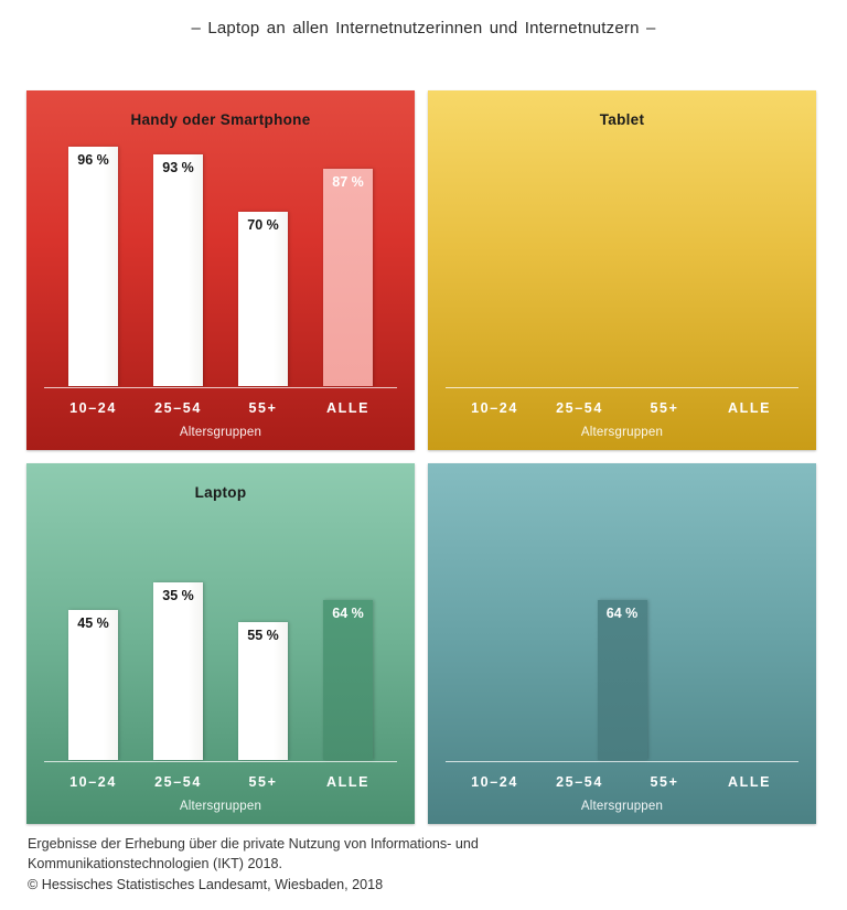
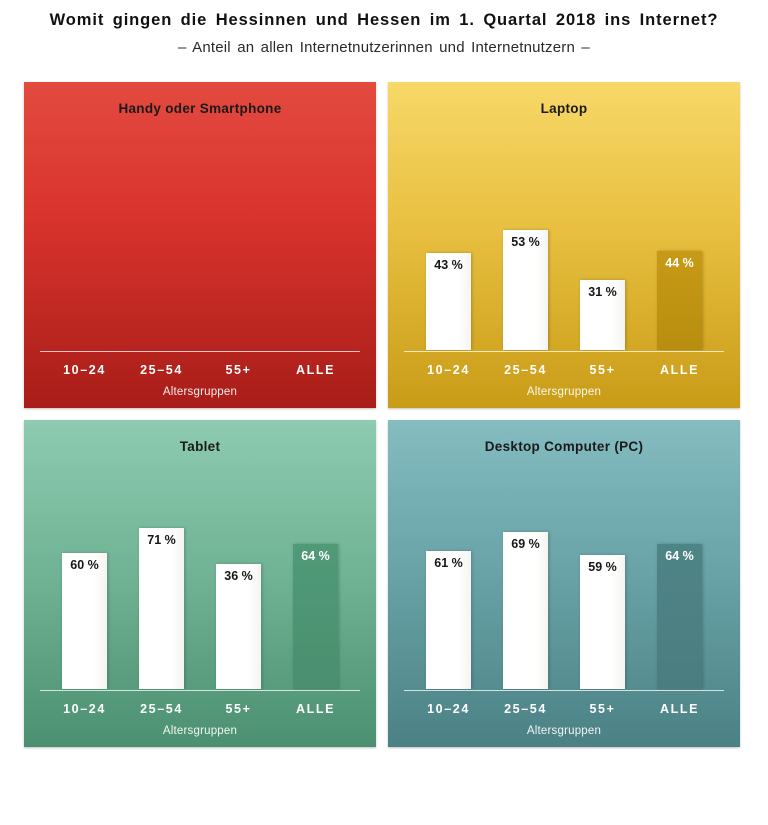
+ Womit gingen die Hessinnen und Hessen im 1. Quartal 2018 ins Internet?
- – Laptop an allen Internetnutzerinnen und Internetnutzern –
+ – Anteil an allen Internetnutzerinnen und Internetnutzern –
  Handy oder Smartphone
- 96 %
- 93 %
- 70 %
- 87 %
  10–24
  25–54
  55+
  ALLE
  Altersgruppen
- Tablet
+ Laptop
+ 43 %
+ 53 %
+ 31 %
+ 44 %
  10–24
  25–54
  55+
  ALLE
  Altersgruppen
- Laptop
+ Tablet
- 45 %
+ 60 %
- 35 %
+ 71 %
- 55 %
+ 36 %
  64 %
  10–24
  25–54
  55+
  ALLE
  Altersgruppen
+ Desktop Computer (PC)
+ 61 %
+ 69 %
+ 59 %
  64 %
  10–24
  25–54
  55+
  ALLE
  Altersgruppen
- Ergebnisse der Erhebung über die private Nutzung von Informations- und
- Kommunikationstechnologien (IKT) 2018.
- © Hessisches Statistisches Landesamt, Wiesbaden, 2018
